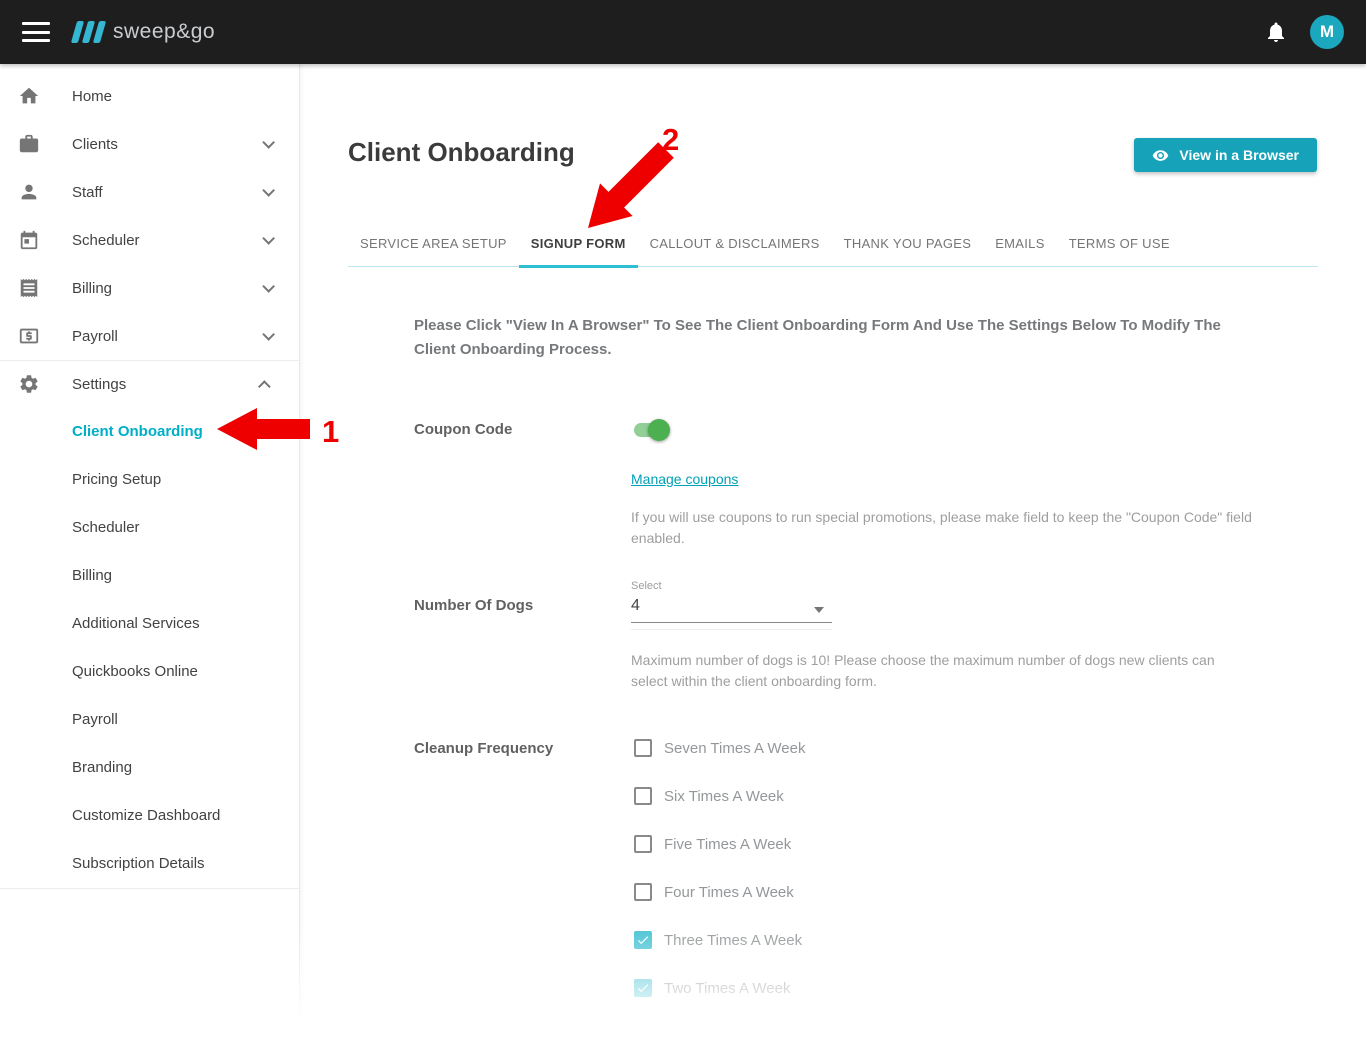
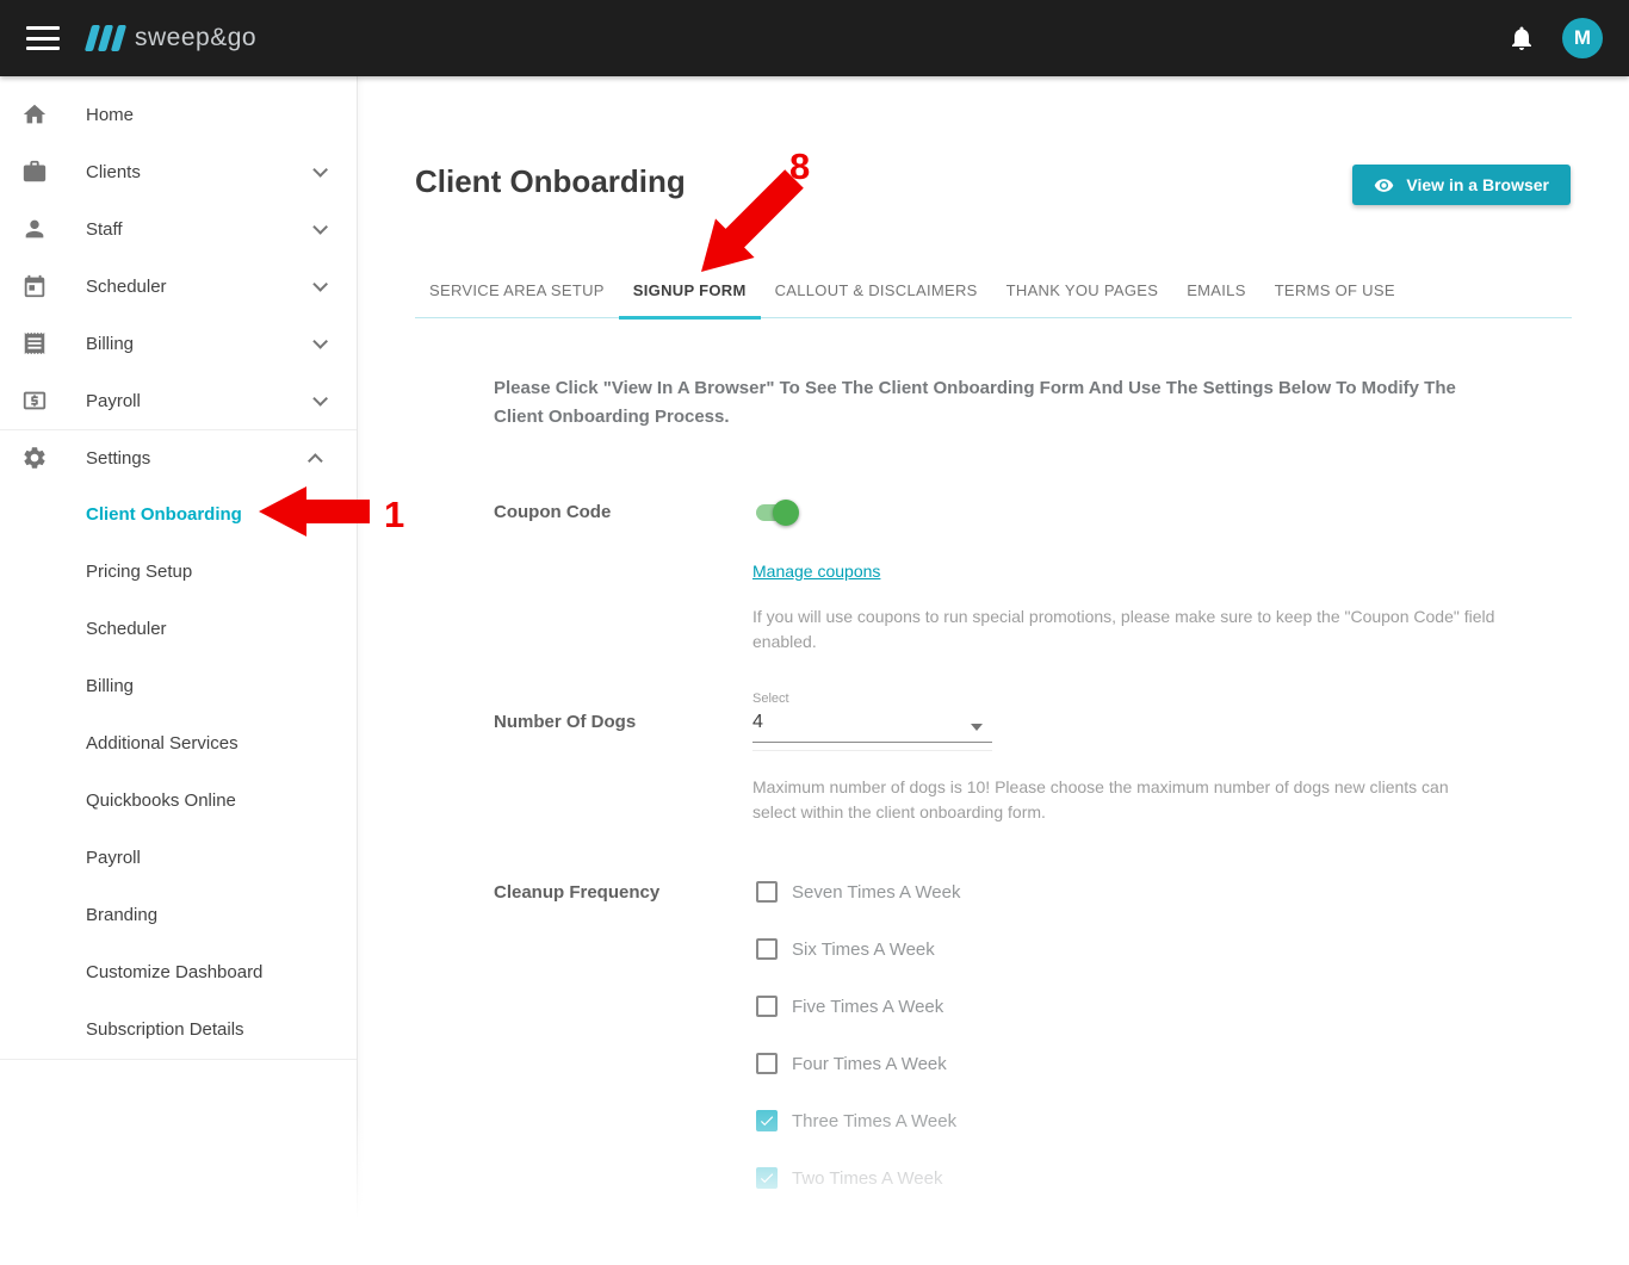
  sweep&go
  M
  Home
  Clients
  Staff
  Scheduler
  Billing
  Payroll
  Settings
  Client Onboarding
  Pricing Setup
  Scheduler
  Billing
  Additional Services
  Quickbooks Online
  Payroll
  Branding
  Customize Dashboard
  Subscription Details
  Client Onboarding
  View in a Browser
  SERVICE AREA SETUP
  SIGNUP FORM
  CALLOUT & DISCLAIMERS
  THANK YOU PAGES
  EMAILS
  TERMS OF USE
  Please Click "View In A Browser" To See The Client Onboarding Form And Use The Settings Below To Modify The Client Onboarding Process.
  Coupon Code
  Manage coupons
- If you will use coupons to run special promotions, please make field to keep the "Coupon Code" field enabled.
+ If you will use coupons to run special promotions, please make sure to keep the "Coupon Code" field enabled.
  Number Of Dogs
  Select
  4
  Maximum number of dogs is 10! Please choose the maximum number of dogs new clients can select within the client onboarding form.
  Cleanup Frequency
  Seven Times A Week
  Six Times A Week
  Five Times A Week
  Four Times A Week
  1
- 2
+ 8
